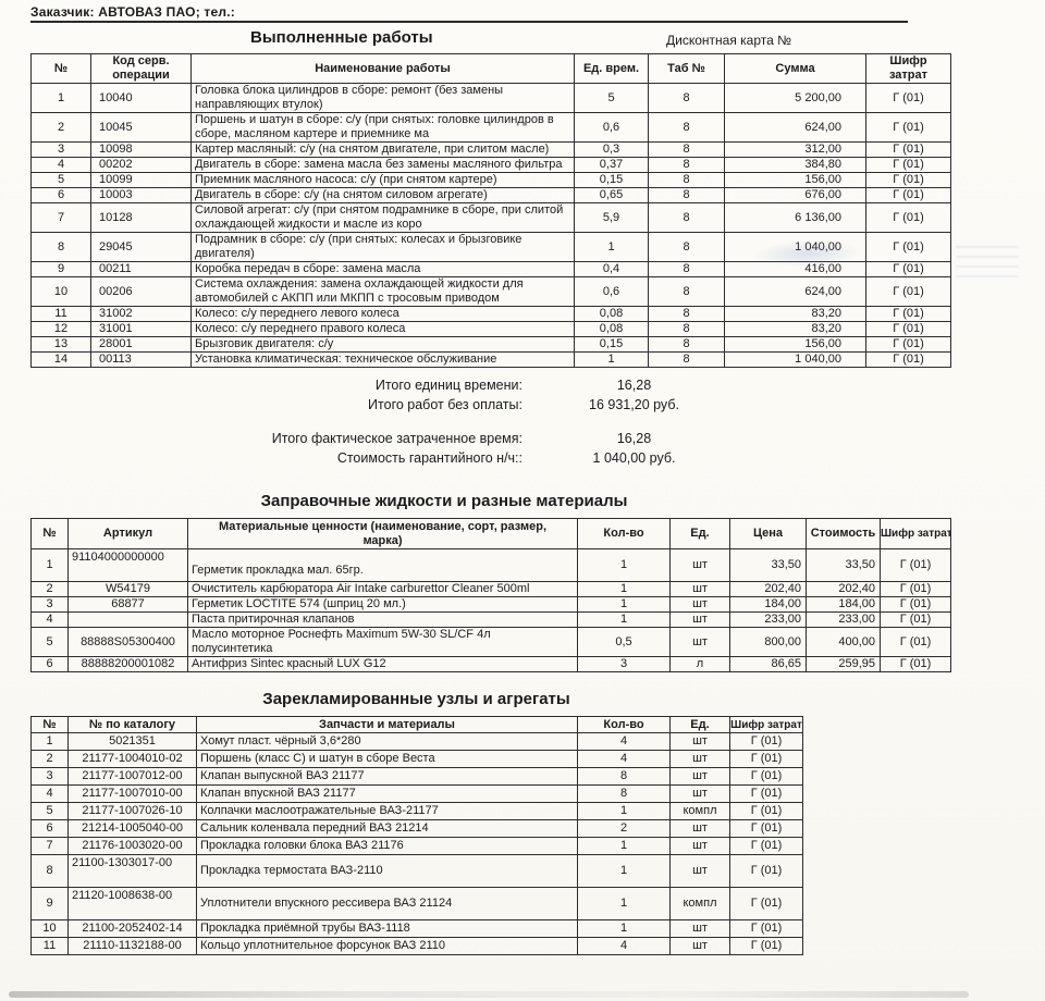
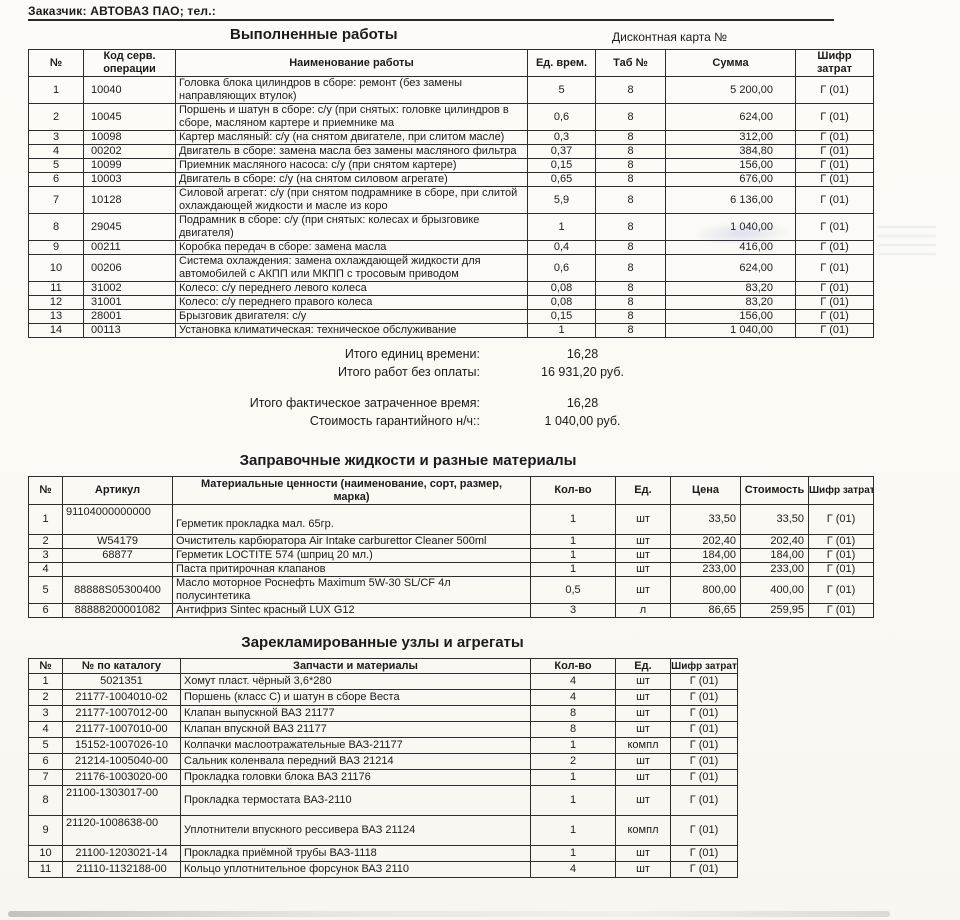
  Заказчик: АВТОВАЗ ПАО; тел.:
  Выполненные работы
  Дисконтная карта №
  №	Код серв. операции	Наименование работы	Ед. врем.	Таб №	Сумма	Шифр затрат
  1	10040	Головка блока цилиндров в сборе: ремонт (без замены направляющих втулок)	5	8	5 200,00	Г (01)
  2	10045	Поршень и шатун в сборе: с/у (при снятых: головке цилиндров в сборе, масляном картере и приемнике ма	0,6	8	624,00	Г (01)
  3	10098	Картер масляный: с/у (на снятом двигателе, при слитом масле)	0,3	8	312,00	Г (01)
  4	00202	Двигатель в сборе: замена масла без замены масляного фильтра	0,37	8	384,80	Г (01)
  5	10099	Приемник масляного насоса: с/у (при снятом картере)	0,15	8	156,00	Г (01)
  6	10003	Двигатель в сборе: с/у (на снятом силовом агрегате)	0,65	8	676,00	Г (01)
  7	10128	Силовой агрегат: с/у (при снятом подрамнике в сборе, при слитой охлаждающей жидкости и масле из коро	5,9	8	6 136,00	Г (01)
  8	29045	Подрамник в сборе: с/у (при снятых: колесах и брызговике двигателя)	1	8		Г (01)
  9	00211	Коробка передач в сборе: замена масла	0,4	8	416,00	Г (01)
  10	00206	Система охлаждения: замена охлаждающей жидкости для автомобилей с АКПП или МКПП с тросовым приводом	0,6	8	624,00	Г (01)
  11	31002	Колесо: с/у переднего левого колеса	0,08	8	83,20	Г (01)
  12	31001	Колесо: с/у переднего правого колеса	0,08	8	83,20	Г (01)
  13	28001	Брызговик двигателя: с/у	0,15	8	156,00	Г (01)
  14	00113	Установка климатическая: техническое обслуживание	1	8	1 040,00	Г (01)
  Итого единиц времени:
  16,28
  Итого работ без оплаты:
  16 931,20 руб.
  Итого фактическое затраченное время:
  16,28
  Стоимость гарантийного н/ч::
  1 040,00 руб.
  Заправочные жидкости и разные материалы
  №	Артикул	Материальные ценности (наименование, сорт, размер, марка)	Кол-во	Ед.	Цена	Стоимость	Шифр затрат
  1	91104000000000	Герметик прокладка мал. 65гр.	1	шт	33,50	33,50	Г (01)
  2	W54179	Очиститель карбюратора Air Intake carburettor Cleaner 500ml	1	шт	202,40	202,40	Г (01)
  3	68877	Герметик LOCTITE 574 (шприц 20 мл.)	1	шт	184,00	184,00	Г (01)
  4		Паста притирочная клапанов	1	шт	233,00	233,00	Г (01)
  5	88888S05300400	Масло моторное Роснефть Maximum 5W-30 SL/CF 4л полусинтетика	0,5	шт	800,00	400,00	Г (01)
  6	88888200001082	Антифриз Sintec красный LUX G12	3	л	86,65	259,95	Г (01)
  Зарекламированные узлы и агрегаты
  №	№ по каталогу	Запчасти и материалы	Кол-во	Ед.	Шифр затрат
  1	5021351	Хомут пласт. чёрный 3,6*280	4	шт	Г (01)
  2	21177-1004010-02	Поршень (класс С) и шатун в сборе Веста	4	шт	Г (01)
  3	21177-1007012-00	Клапан выпускной ВАЗ 21177	8	шт	Г (01)
  4	21177-1007010-00	Клапан впускной ВАЗ 21177	8	шт	Г (01)
- 5	21177-1007026-10	Колпачки маслоотражательные ВАЗ-21177	1	компл	Г (01)
+ 5	15152-1007026-10	Колпачки маслоотражательные ВАЗ-21177	1	компл	Г (01)
  6	21214-1005040-00	Сальник коленвала передний ВАЗ 21214	2	шт	Г (01)
  7	21176-1003020-00	Прокладка головки блока ВАЗ 21176	1	шт	Г (01)
  8	21100-1303017-00	Прокладка термостата ВАЗ-2110	1	шт	Г (01)
  9	21120-1008638-00	Уплотнители впускного рессивера ВАЗ 21124	1	компл	Г (01)
- 10	21100-2052402-14	Прокладка приёмной трубы ВАЗ-1118	1	шт	Г (01)
+ 10	21100-1203021-14	Прокладка приёмной трубы ВАЗ-1118	1	шт	Г (01)
  11	21110-1132188-00	Кольцо уплотнительное форсунок ВАЗ 2110	4	шт	Г (01)
